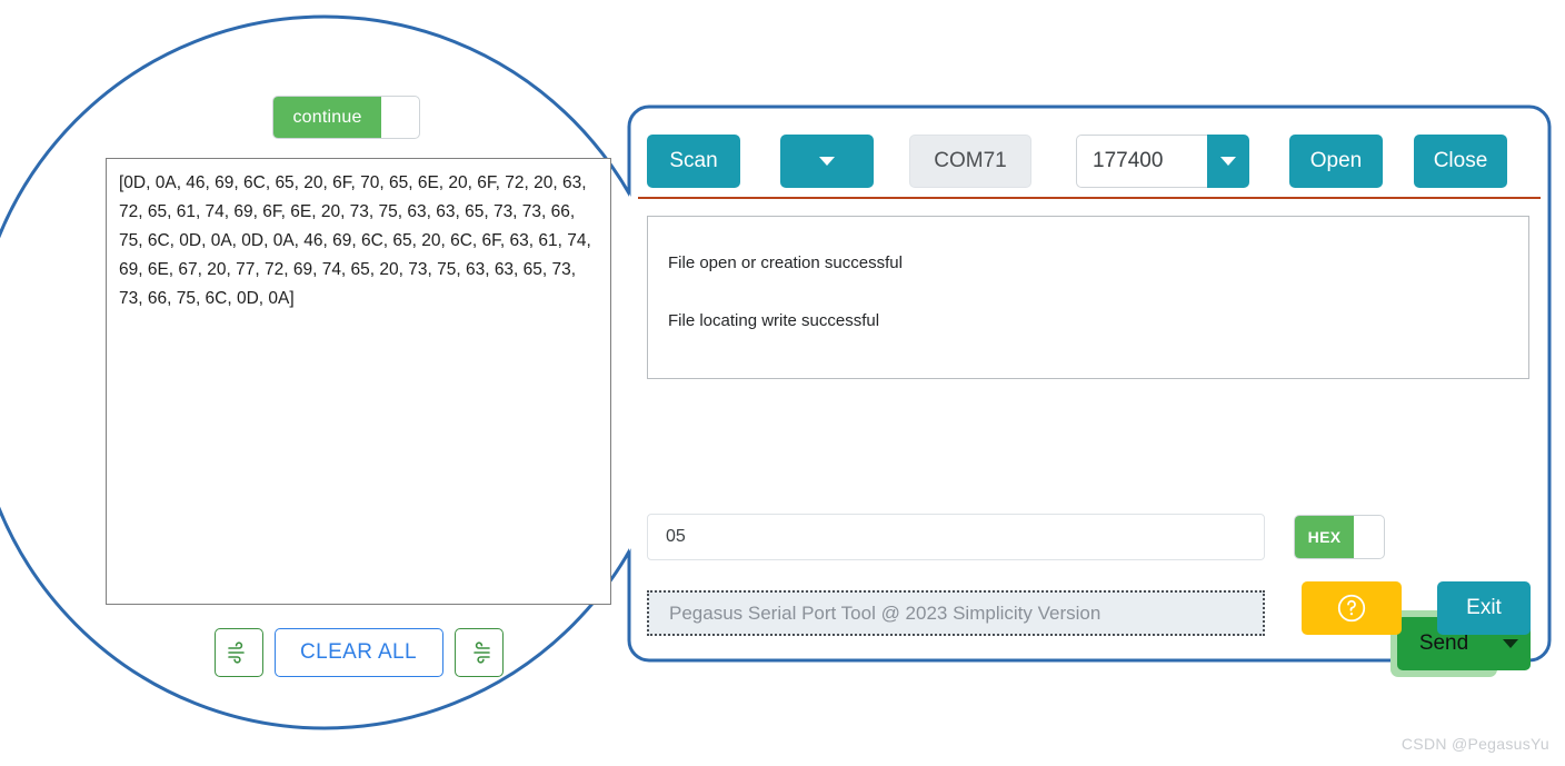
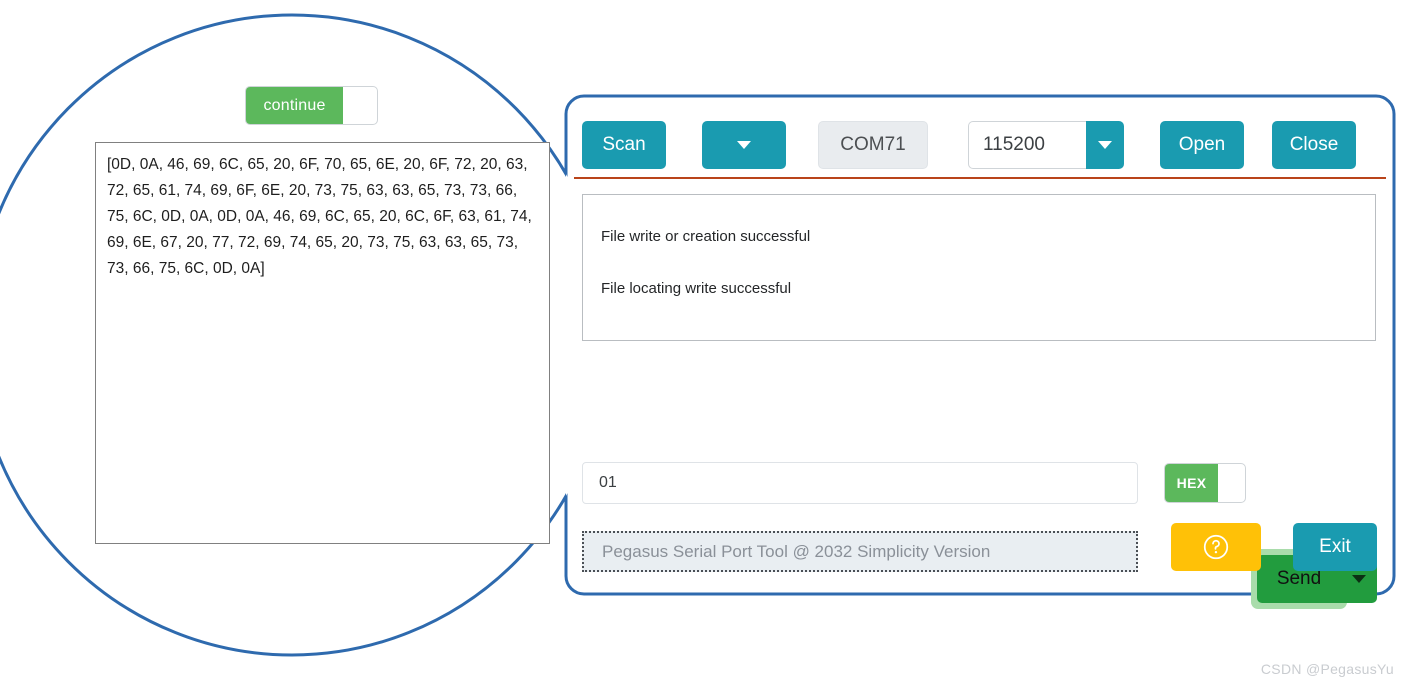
  continue
  [0D, 0A, 46, 69, 6C, 65, 20, 6F, 70, 65, 6E, 20, 6F, 72, 20, 63, 72, 65, 61, 74, 69, 6F, 6E, 20, 73, 75, 63, 63, 65, 73, 73, 66, 75, 6C, 0D, 0A, 0D, 0A, 46, 69, 6C, 65, 20, 6C, 6F, 63, 61, 74, 69, 6E, 67, 20, 77, 72, 69, 74, 65, 20, 73, 75, 63, 63, 65, 73, 73, 66, 75, 6C, 0D, 0A]
- CLEAR ALL
  Scan
  COM71
- 177400
+ 115200
  Open
  Close
- File open or creation successful
+ File write or creation successful
  File locating write successful
- 05
+ 01
  HEX
  Send
- Pegasus Serial Port Tool @ 2023 Simplicity Version
+ Pegasus Serial Port Tool @ 2032 Simplicity Version
  Exit
  CSDN @PegasusYu
